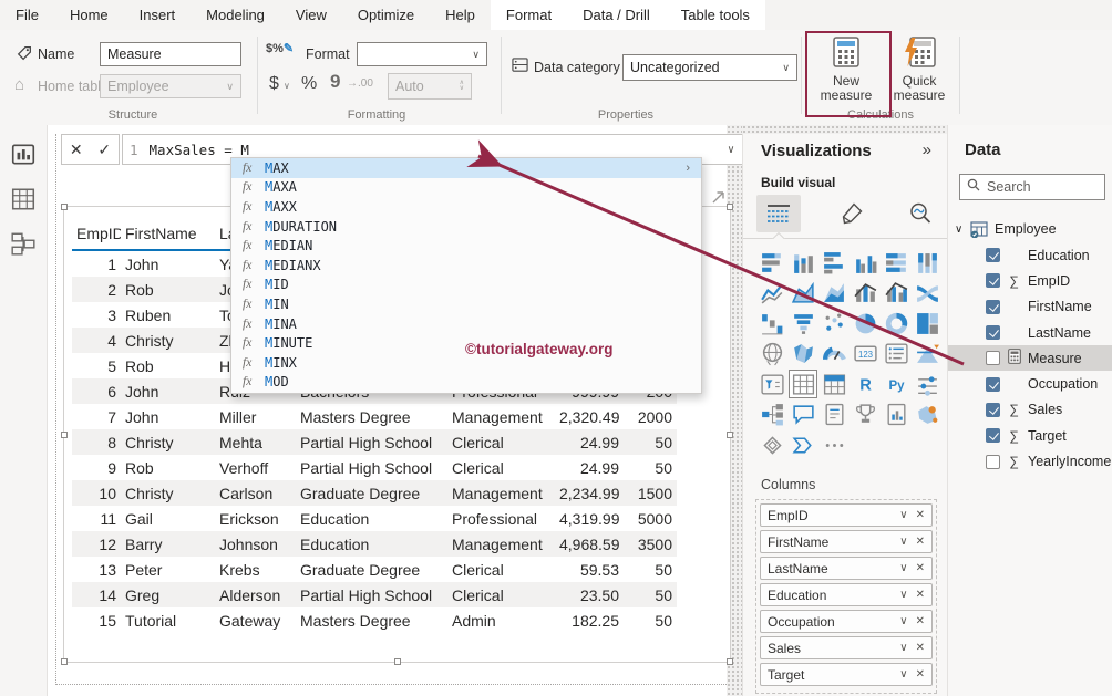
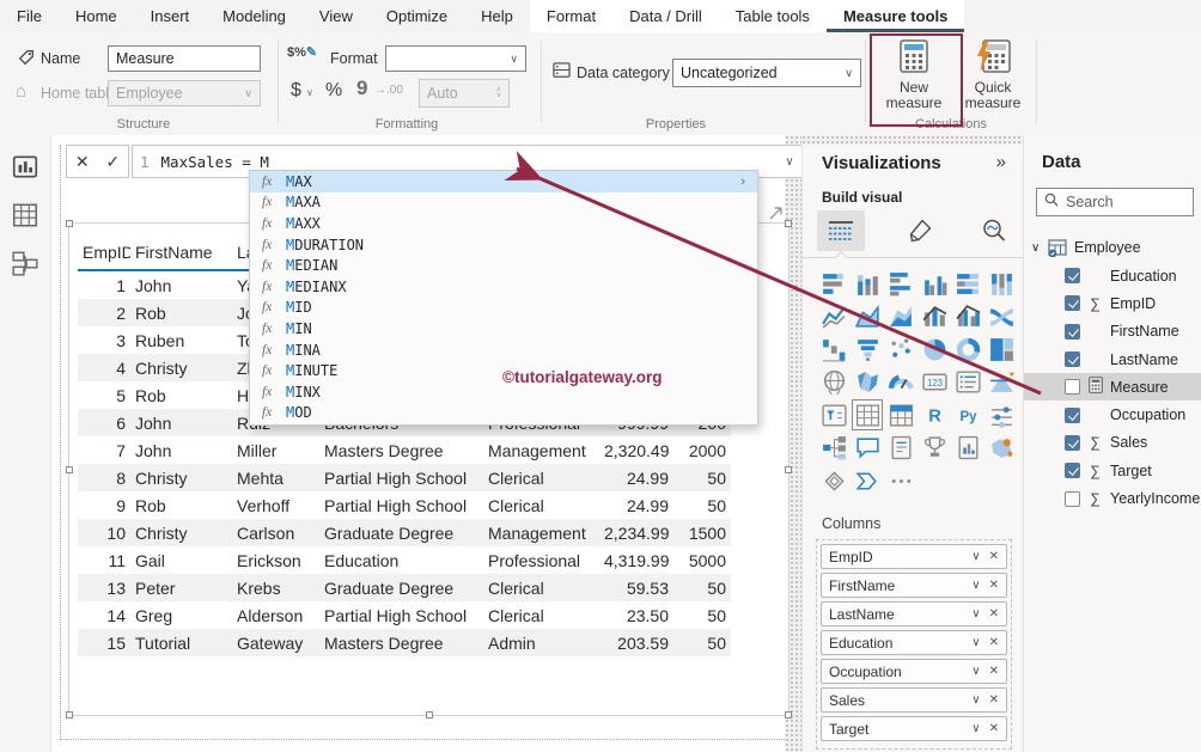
  File
  Home
  Insert
  Modeling
  View
  Optimize
  Help
  Format
  Data / Drill
  Table tools
+ Measure tools
  Name
  Measure
  ⌂
  Home tab
  Employee
  ∨
  Structure
  $%✎
  Format
  ∨
  $
  ∨
  %
  9
  →.00
  Auto
  Formatting
  Data category
  Uncategorized
  ∨
  Properties
  New
  measure
  Quick
  measure
  Calculations
  4	Christy	Z
  7	John	Miller	Masters Degree	Management	2,320.49	2000
  8	Christy	Mehta	Partial High School	Clerical	24.99	50
  9	Rob	Verhoff	Partial High School	Clerical	24.99	50
  10	Christy	Carlson	Graduate Degree	Management	2,234.99	1500
  11	Gail	Erickson	Education	Professional	4,319.99	5000
- 12	Barry	Johnson	Education	Management	4,968.59	3500
  13	Peter	Krebs	Graduate Degree	Clerical	59.53	50
  14	Greg	Alderson	Partial High School	Clerical	23.50	50
- 15	Tutorial	Gateway	Masters Degree	Admin	182.25	50
+ 15	Tutorial	Gateway	Masters Degree	Admin	203.59	50
  ✕
  ✓
  1
  MaxSales = M
  ∨
  fx
  MAX
  ›
  fx
  MAXA
  fx
  MAXX
  fx
  MDURATION
  fx
  MEDIAN
  fx
  MEDIANX
  fx
  MID
  fx
  MIN
  fx
  MINA
  fx
  MINUTE
  fx
  MINX
  fx
  MOD
  ©tutorialgateway.org
  Visualizations
  »
  Build visual
  123
  R
  Py
  Columns
  EmpID
  ∨
  ✕
  FirstName
  ∨
  ✕
  LastName
  ∨
  ✕
  Education
  ∨
  ✕
  Occupation
  ∨
  ✕
  Sales
  ∨
  ✕
  Target
  ∨
  ✕
  Data
  Search
  ∨
  Employee
  Education
  ∑
  EmpID
  FirstName
  LastName
  Measure
  Occupation
  ∑
  Sales
  ∑
  Target
  ∑
  YearlyIncome
